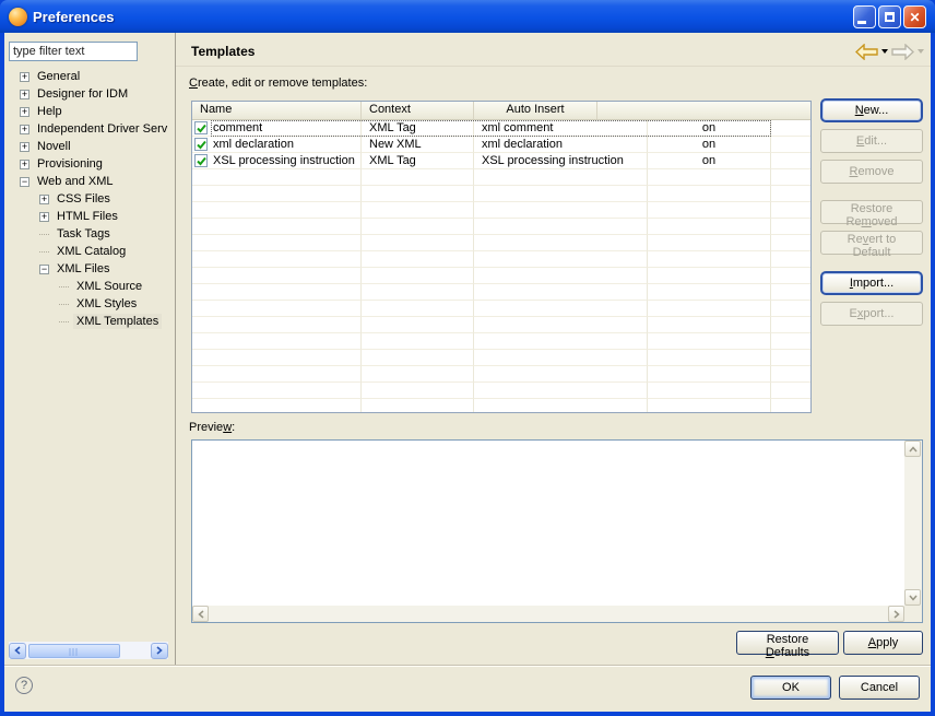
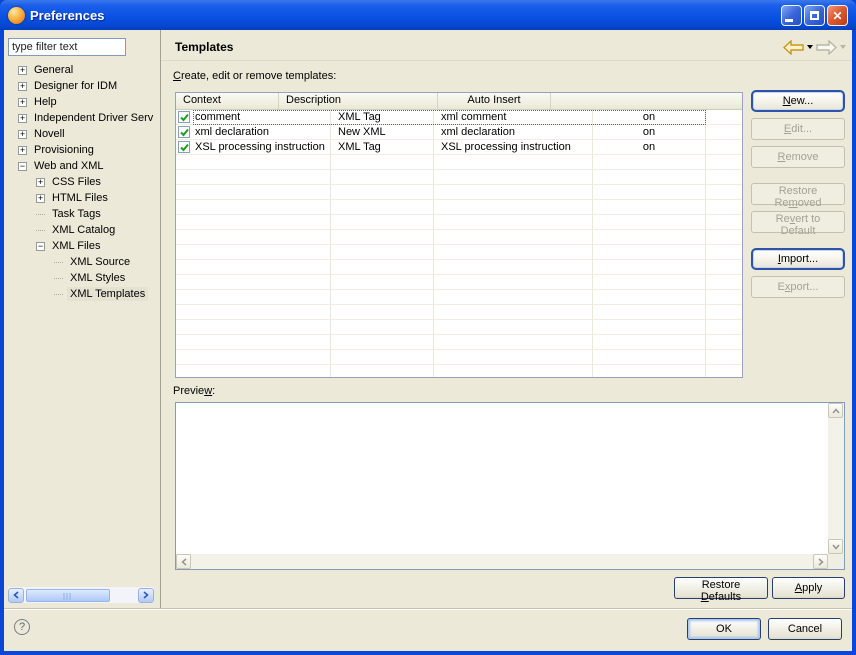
  Preferences
  ✕
  type filter text
  +
  General
  +
  Designer for IDM
  +
  Help
  +
  Independent Driver Serv
  +
  Novell
  +
  Provisioning
  −
  Web and XML
  +
  CSS Files
  +
  HTML Files
  Task Tags
  XML Catalog
  −
  XML Files
  XML Source
  XML Styles
  XML Templates
  Templates
  Create, edit or remove templates:
- Name
  Context
+ Description
  Auto Insert
  comment
  XML Tag
  xml comment
  on
  xml declaration
  New XML
  xml declaration
  on
  XSL processing instruction
  XML Tag
  XSL processing instruction
  on
  New...
  Edit...
  Remove
  Restore Removed
  Revert to Default
  Import...
  Export...
  Preview:
  Restore Defaults
  Apply
  ?
  OK
  Cancel
